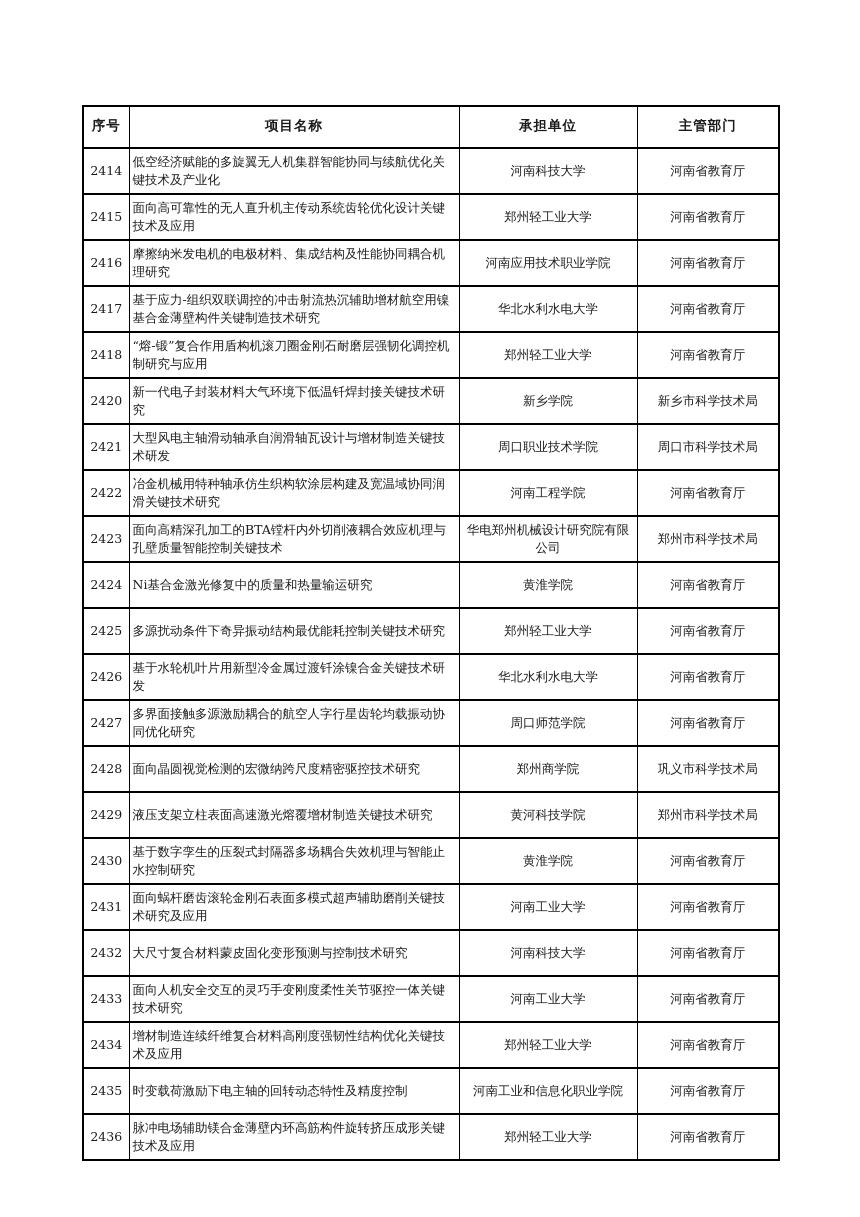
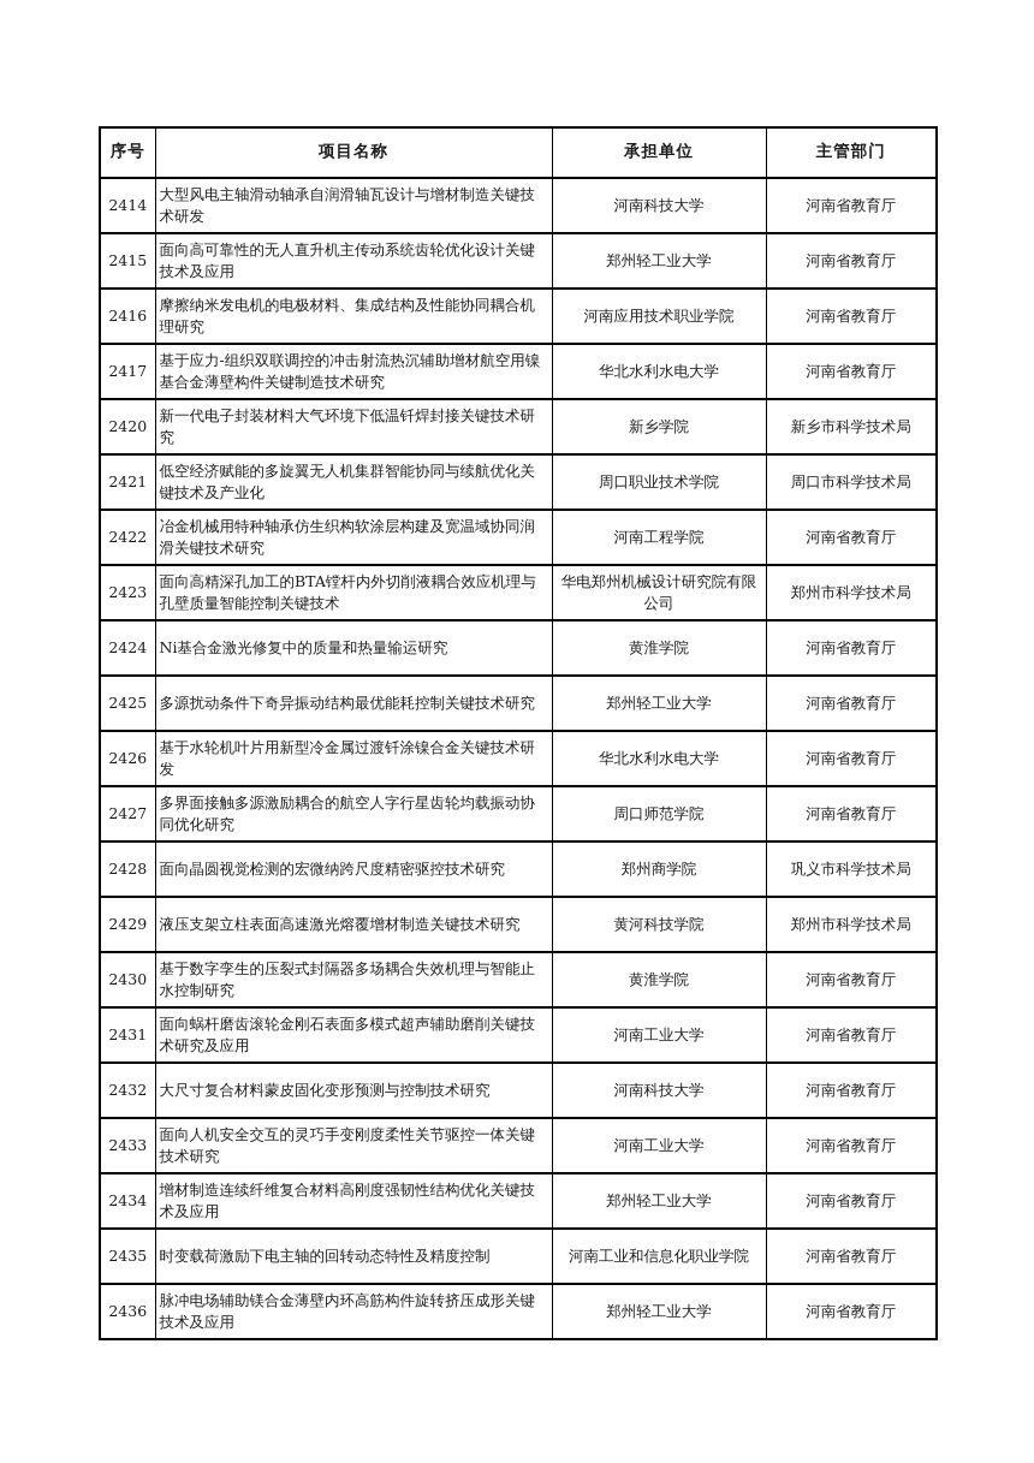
  序号	项目名称	承担单位	主管部门
- 2414	低空经济赋能的多旋翼无人机集群智能协同与续航优化关键技术及产业化	河南科技大学	河南省教育厅
+ 2414	大型风电主轴滑动轴承自润滑轴瓦设计与增材制造关键技术研发	河南科技大学	河南省教育厅
  2415	面向高可靠性的无人直升机主传动系统齿轮优化设计关键技术及应用	郑州轻工业大学	河南省教育厅
  2416	摩擦纳米发电机的电极材料、集成结构及性能协同耦合机理研究	河南应用技术职业学院	河南省教育厅
  2417	基于应力-组织双联调控的冲击射流热沉辅助增材航空用镍基合金薄壁构件关键制造技术研究	华北水利水电大学	河南省教育厅
- 2418	“熔-锻”复合作用盾构机滚刀圈金刚石耐磨层强韧化调控机制研究与应用	郑州轻工业大学	河南省教育厅
  2420	新一代电子封装材料大气环境下低温钎焊封接关键技术研究	新乡学院	新乡市科学技术局
- 2421	大型风电主轴滑动轴承自润滑轴瓦设计与增材制造关键技术研发	周口职业技术学院	周口市科学技术局
+ 2421	低空经济赋能的多旋翼无人机集群智能协同与续航优化关键技术及产业化	周口职业技术学院	周口市科学技术局
  2422	冶金机械用特种轴承仿生织构软涂层构建及宽温域协同润滑关键技术研究	河南工程学院	河南省教育厅
  2423	面向高精深孔加工的BTA镗杆内外切削液耦合效应机理与孔壁质量智能控制关键技术	华电郑州机械设计研究院有限公司	郑州市科学技术局
  2424	Ni基合金激光修复中的质量和热量输运研究	黄淮学院	河南省教育厅
  2425	多源扰动条件下奇异振动结构最优能耗控制关键技术研究	郑州轻工业大学	河南省教育厅
  2426	基于水轮机叶片用新型冷金属过渡钎涂镍合金关键技术研发	华北水利水电大学	河南省教育厅
  2427	多界面接触多源激励耦合的航空人字行星齿轮均载振动协同优化研究	周口师范学院	河南省教育厅
  2428	面向晶圆视觉检测的宏微纳跨尺度精密驱控技术研究	郑州商学院	巩义市科学技术局
  2429	液压支架立柱表面高速激光熔覆增材制造关键技术研究	黄河科技学院	郑州市科学技术局
  2430	基于数字孪生的压裂式封隔器多场耦合失效机理与智能止水控制研究	黄淮学院	河南省教育厅
  2431	面向蜗杆磨齿滚轮金刚石表面多模式超声辅助磨削关键技术研究及应用	河南工业大学	河南省教育厅
  2432	大尺寸复合材料蒙皮固化变形预测与控制技术研究	河南科技大学	河南省教育厅
  2433	面向人机安全交互的灵巧手变刚度柔性关节驱控一体关键技术研究	河南工业大学	河南省教育厅
  2434	增材制造连续纤维复合材料高刚度强韧性结构优化关键技术及应用	郑州轻工业大学	河南省教育厅
  2435	时变载荷激励下电主轴的回转动态特性及精度控制	河南工业和信息化职业学院	河南省教育厅
  2436	脉冲电场辅助镁合金薄壁内环高筋构件旋转挤压成形关键技术及应用	郑州轻工业大学	河南省教育厅
